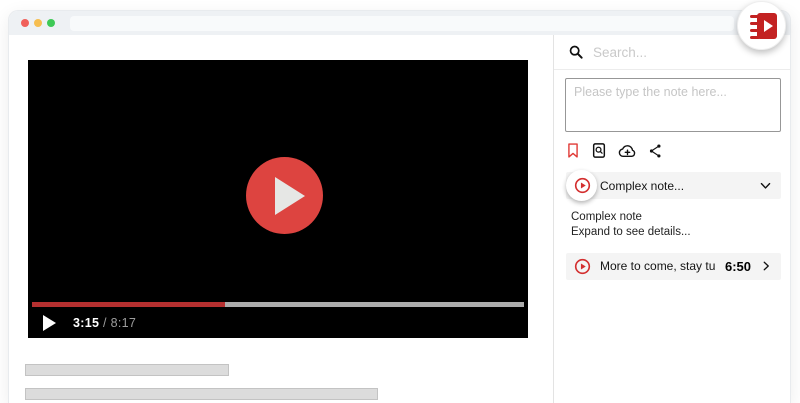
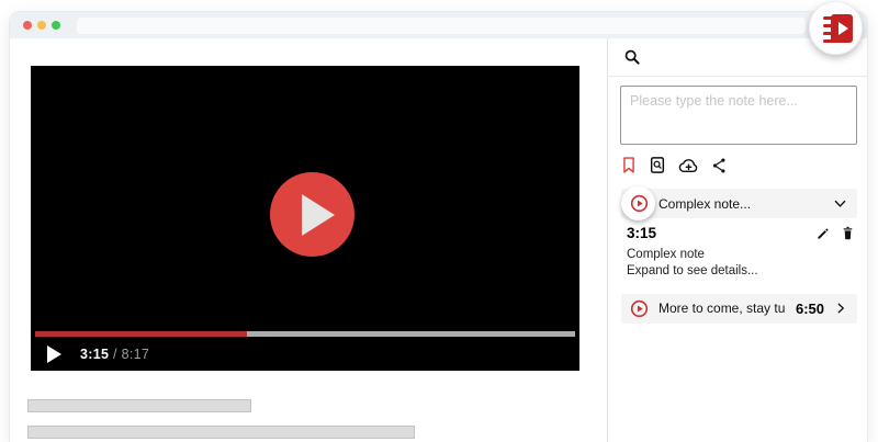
  3:15 / 8:17
- Search...
  Please type the note here...
  Complex note...
+ 3:15
  Complex note
  Expand to see details...
  More to come, stay tu
  6:50
